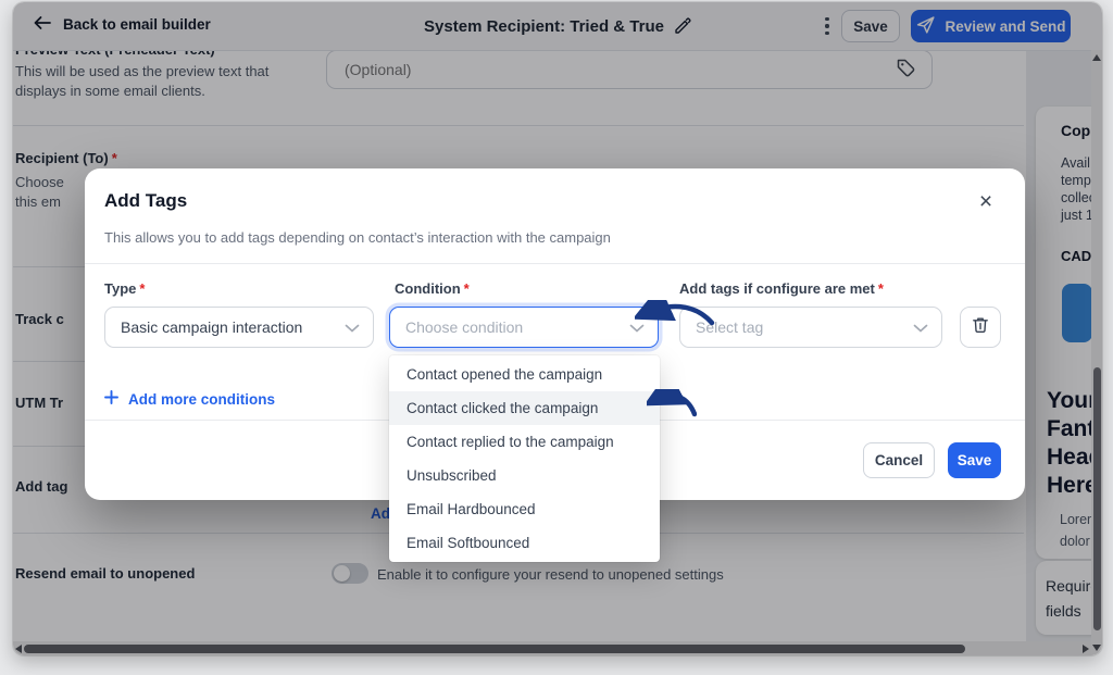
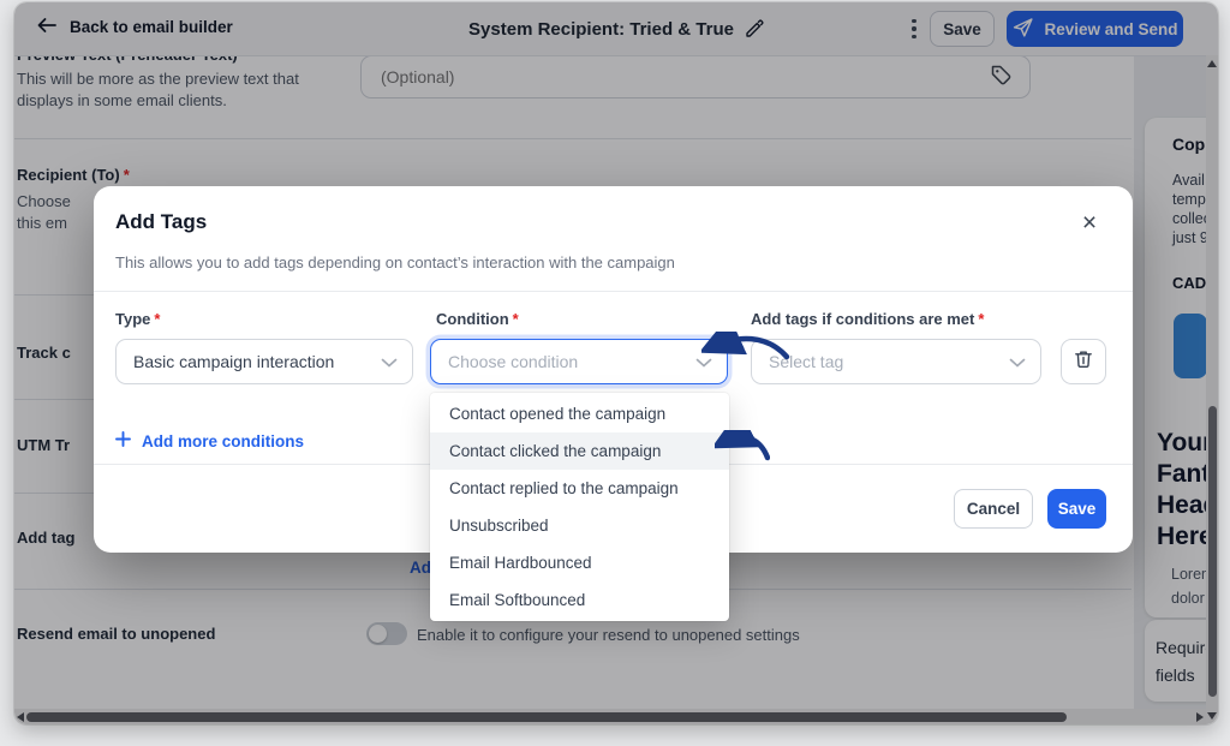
- This will be used as the preview text that
+ This will be more as the preview text that
  displays in some email clients.
  (Optional)
  Recipient (To) *
  Choose
  this em
  Track c
  UTM Tr
  Add tag
  Resend email to unopened
  Enable it to configure your resend to unopened settings
  Cop
  Avail
  temp
  colle
- just 1
+ just 9
  CAD
  You
  Fan
  Hea
  Her
  Lore
  dolor
  Requir
  fields
  Back to email builder
  System Recipient: Tried & True
  Save
  Review and Send
  Add Tags
  ×
  This allows you to add tags depending on contact’s interaction with the campaign
  Type *
  Condition *
- Add tags if configure are met *
+ Add tags if conditions are met *
  Basic campaign interaction
  Choose condition
  Select tag
  Add more conditions
  Cancel
  Save
  Contact opened the campaign
  Contact clicked the campaign
  Contact replied to the campaign
  Unsubscribed
  Email Hardbounced
  Email Softbounced
